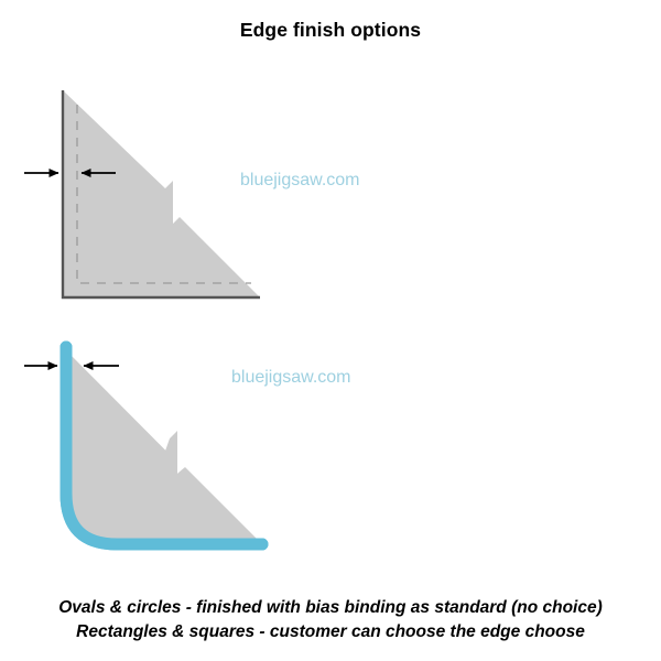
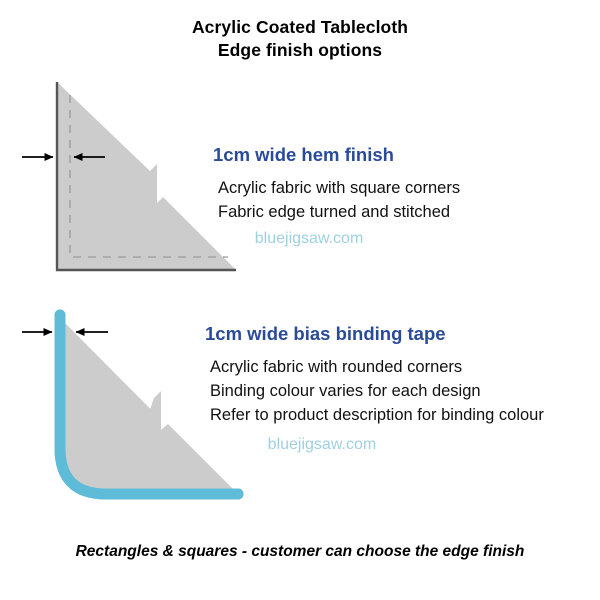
+ Acrylic Coated Tablecloth
  Edge finish options
+ 1cm wide hem finish
+ Acrylic fabric with square corners
+ Fabric edge turned and stitched
  bluejigsaw.com
+ 1cm wide bias binding tape
+ Acrylic fabric with rounded corners
+ Binding colour varies for each design
+ Refer to product description for binding colour
  bluejigsaw.com
- Ovals & circles - finished with bias binding as standard (no choice)
- Rectangles & squares - customer can choose the edge choose
+ Rectangles & squares - customer can choose the edge finish
